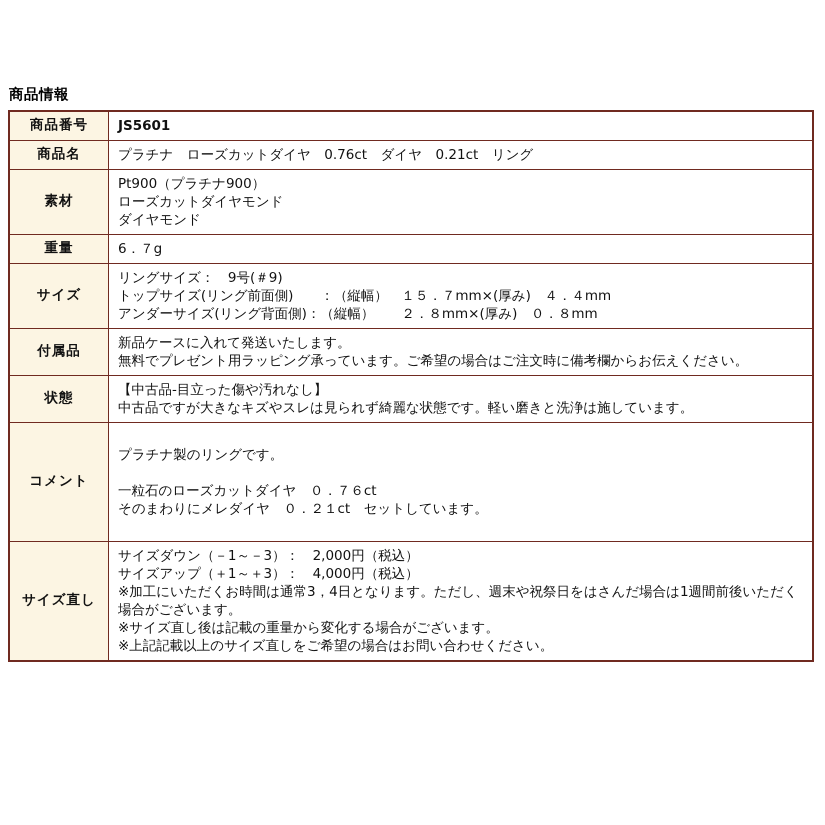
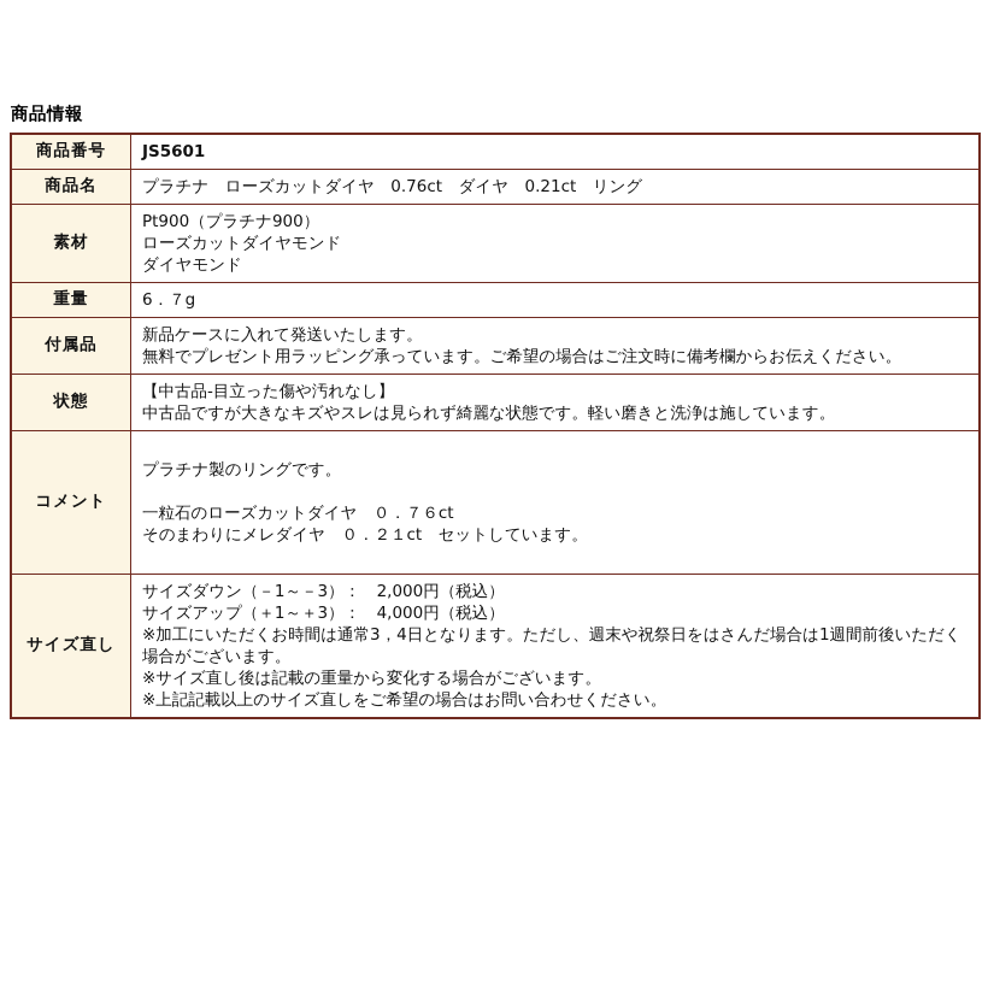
  商品情報
  商品番号	JS5601
  商品名	プラチナ ローズカットダイヤ 0.76ct ダイヤ 0.21ct リング
  素材	Pt900（プラチナ900） ローズカットダイヤモンド ダイヤモンド
  重量	6．７g
- サイズ	リングサイズ： 9号(＃9) トップサイズ(リング前面側) ：（縦幅） １５．７mm×(厚み) ４．４mm アンダーサイズ(リング背面側)：（縦幅） ２．８mm×(厚み) ０．８mm
  付属品	新品ケースに入れて発送いたします。 無料でプレゼント用ラッピング承っています。ご希望の場合はご注文時に備考欄からお伝えください。
  状態	【中古品-目立った傷や汚れなし】 中古品ですが大きなキズやスレは見られず綺麗な状態です。軽い磨きと洗浄は施しています。
  コメント	プラチナ製のリングです。 一粒石のローズカットダイヤ ０．７６ct そのまわりにメレダイヤ ０．２１ct セットしています。
  サイズ直し	サイズダウン（－1～－3）： 2,000円（税込） サイズアップ（＋1～＋3）： 4,000円（税込） ※加工にいただくお時間は通常3，4日となります。ただし、週末や祝祭日をはさんだ場合は1週間前後いただく場合がございます。 ※サイズ直し後は記載の重量から変化する場合がございます。 ※上記記載以上のサイズ直しをご希望の場合はお問い合わせください。
